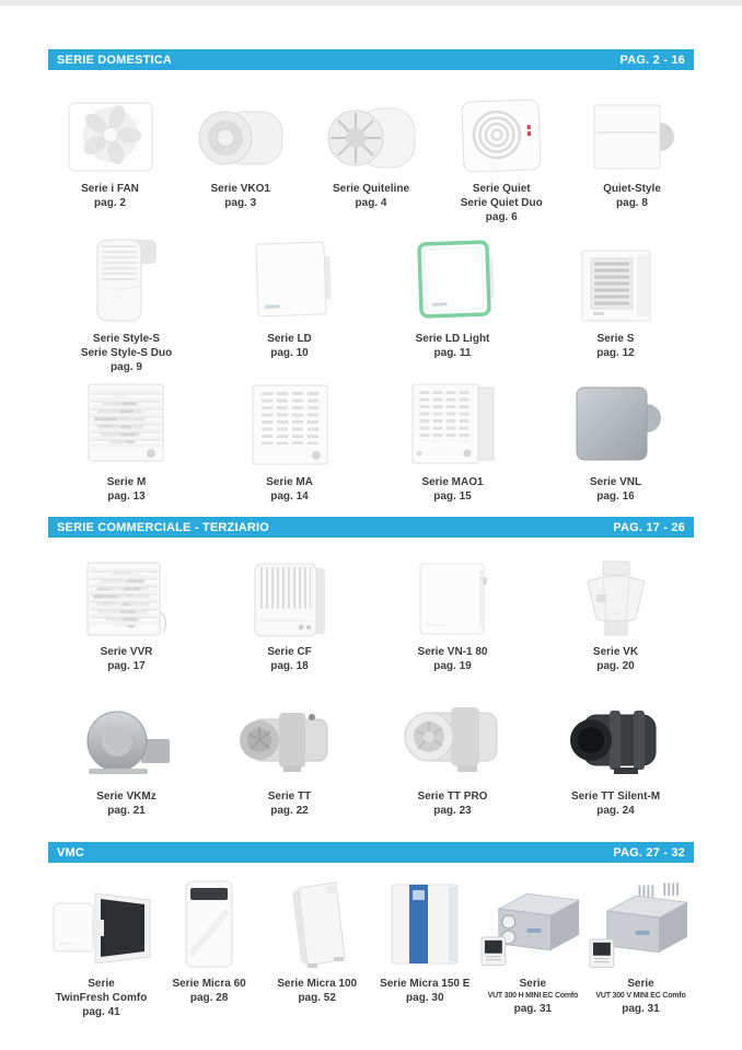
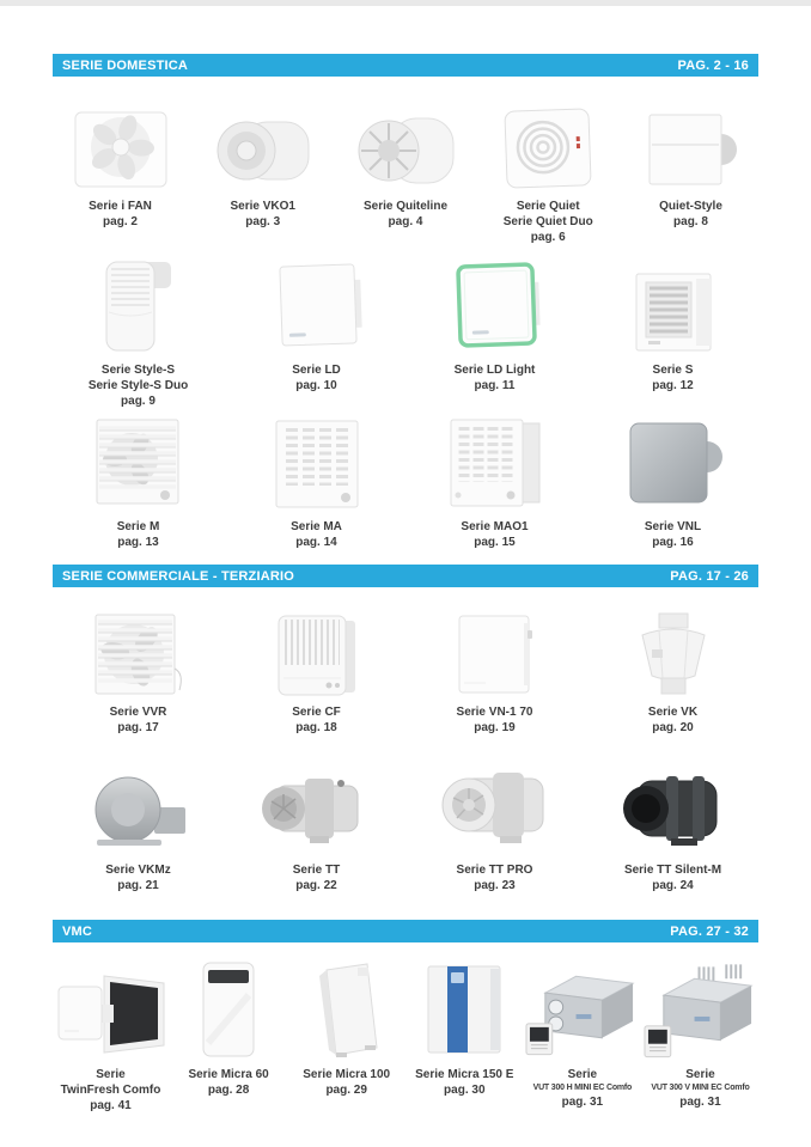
  SERIE DOMESTICA
  PAG. 2 - 16
  Serie i FAN
  pag. 2
  Serie VKO1
  pag. 3
  Serie Quiteline
  pag. 4
  Serie Quiet
  Serie Quiet Duo
  pag. 6
  Quiet-Style
  pag. 8
  Serie Style-S
  Serie Style-S Duo
  pag. 9
  Serie LD
  pag. 10
  Serie LD Light
  pag. 11
  Serie S
  pag. 12
  Serie M
  pag. 13
  Serie MA
  pag. 14
  Serie MAO1
  pag. 15
  Serie VNL
  pag. 16
  SERIE COMMERCIALE - TERZIARIO
  PAG. 17 - 26
  Serie VVR
  pag. 17
  Serie CF
  pag. 18
- Serie VN-1 80
+ Serie VN-1 70
  pag. 19
  Serie VK
  pag. 20
  Serie VKMz
  pag. 21
  Serie TT
  pag. 22
  Serie TT PRO
  pag. 23
  Serie TT Silent-M
  pag. 24
  VMC
  PAG. 27 - 32
  Serie
  TwinFresh Comfo
  pag. 41
  Serie Micra 60
  pag. 28
  Serie Micra 100
- pag. 52
+ pag. 29
  Serie Micra 150 E
  pag. 30
  Serie
  pag. 31
  Serie
  pag. 31
